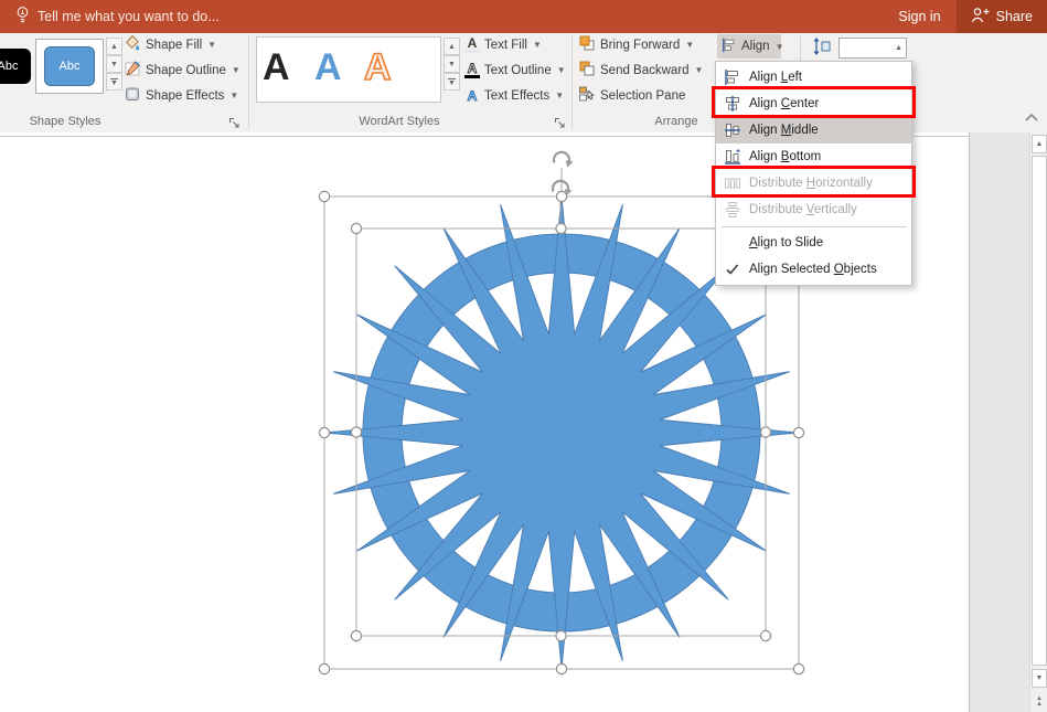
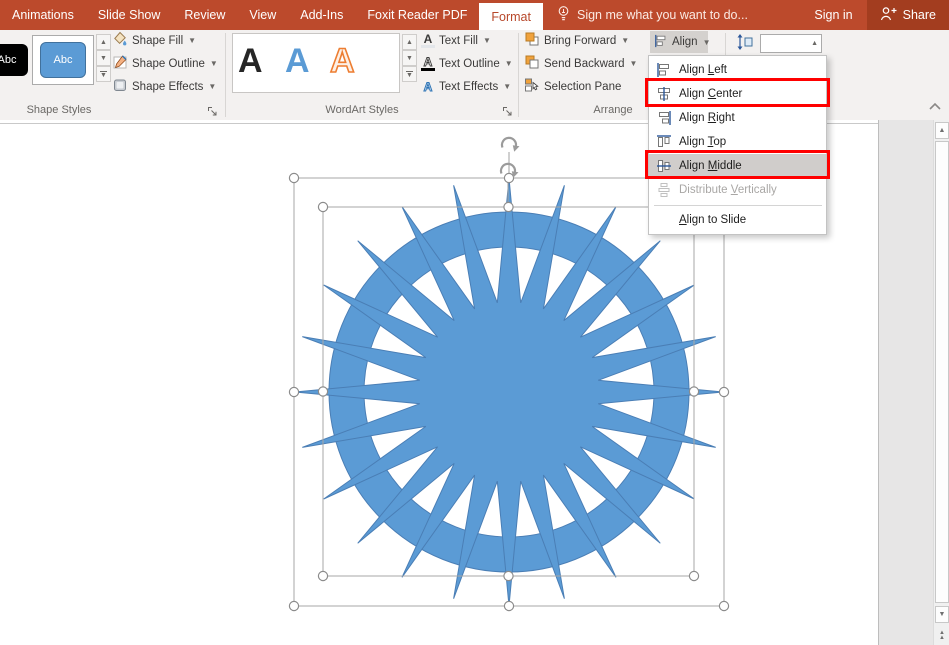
+ Animations
+ Slide Show
+ Review
+ View
+ Add-Ins
+ Foxit Reader PDF
+ Format
- Tell me what you want to do...
+ Sign me what you want to do...
  Sign in
  Share
  Abc
  Abc
  Shape Fill
  ▼
  Shape Outline
  ▼
  Shape Effects
  ▼
  Shape Styles
  A
  A
  A
  A
  Text Fill
  ▼
  A
  Text Outline
  ▼
  A
  Text Effects
  ▼
  WordArt Styles
  Bring Forward
  ▼
  Send Backward
  ▼
  Selection Pane
  Align
  ▼
  Arrange
  Align Left
  Align Center
+ Align Right
+ Align Top
  Align Middle
- Align Bottom
- Distribute Horizontally
  Distribute Vertically
  Align to Slide
- Align Selected Objects
